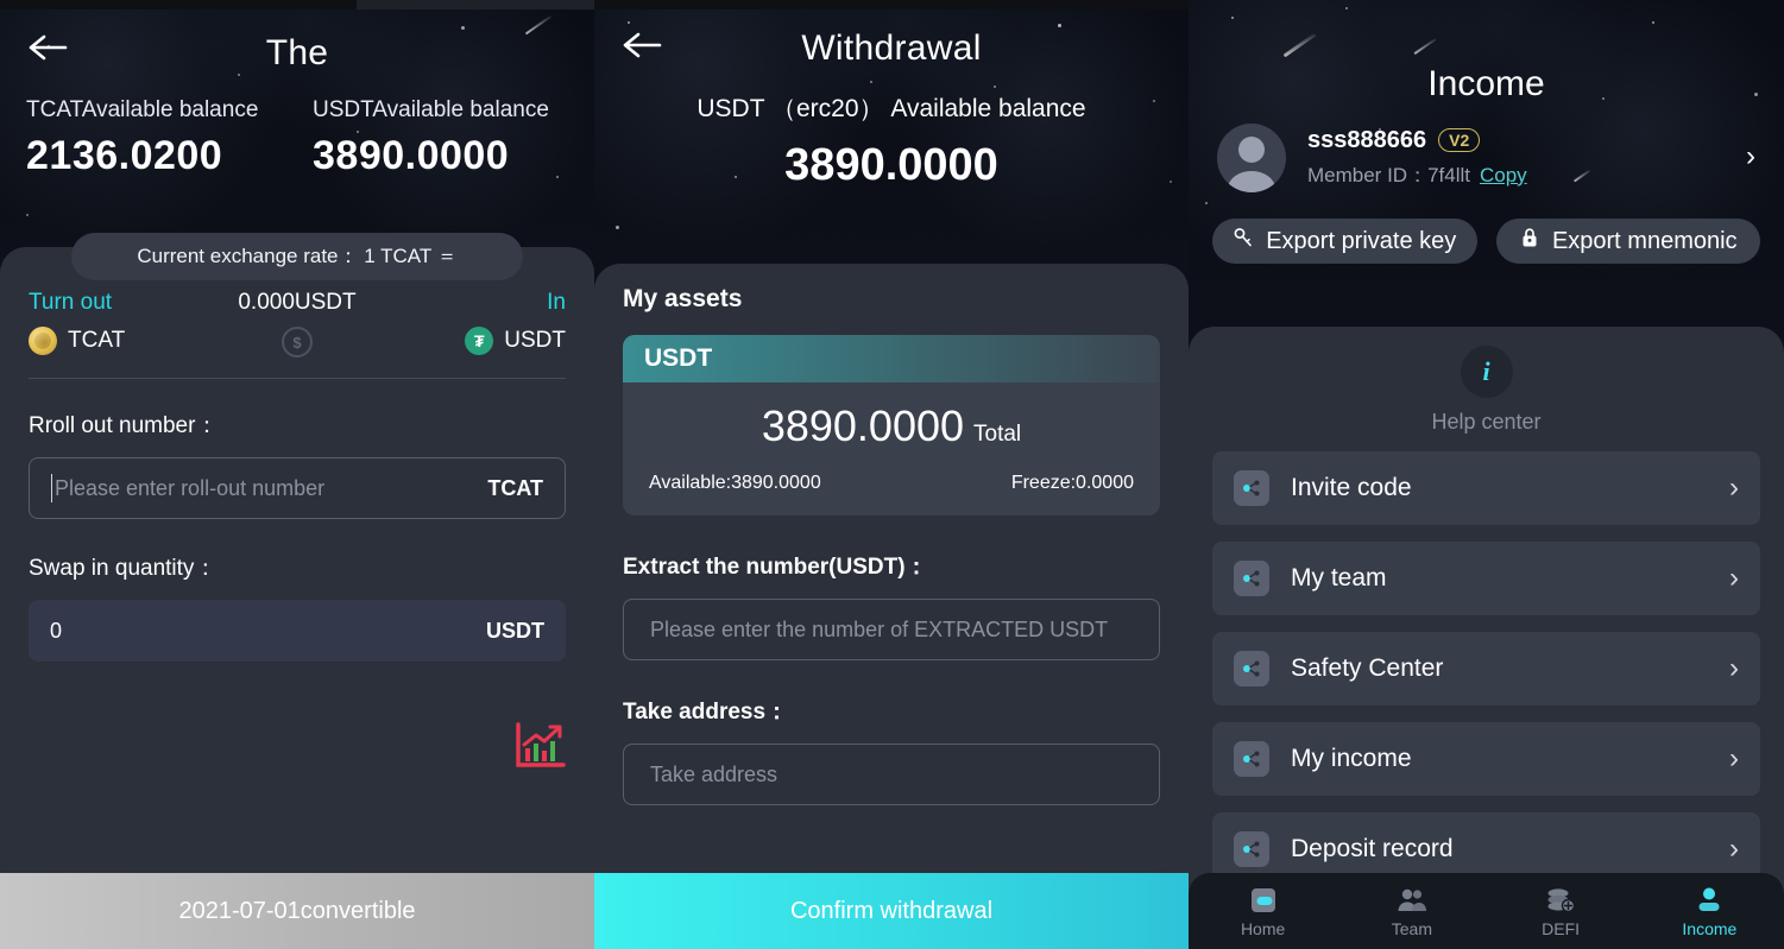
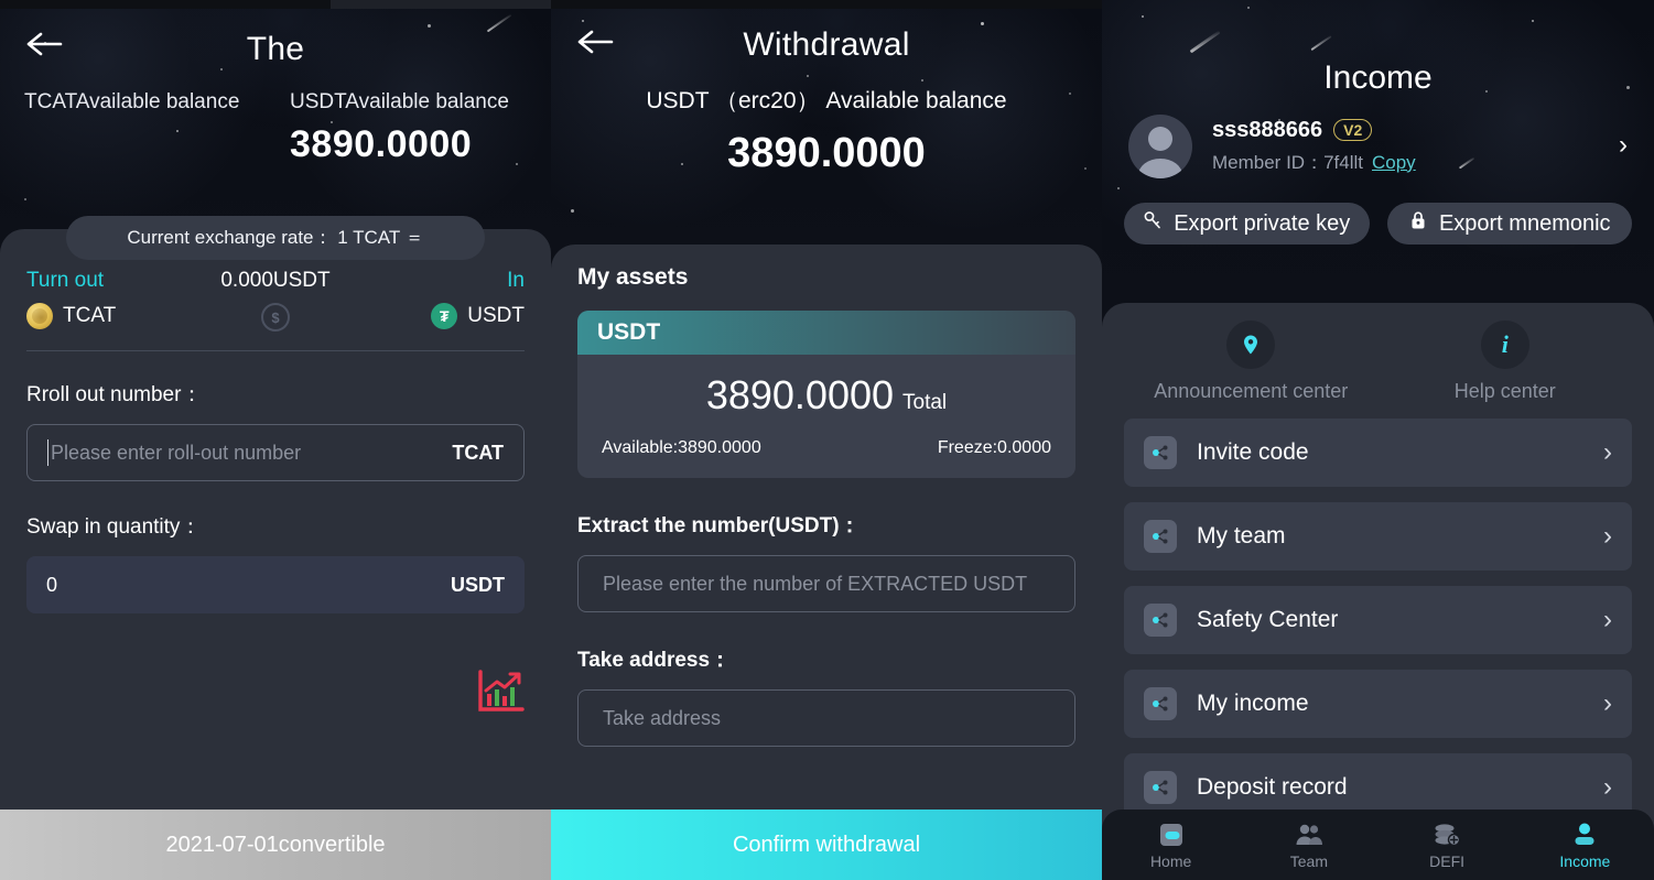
  The
  TCATAvailable balance
- 2136.0200
  USDTAvailable balance
  3890.0000
  Current exchange rate： 1 TCAT ＝
  Turn out
  TCAT
  0.000USDT
  $
  In
  ₮
  USDT
  Rroll out number：
  Please enter roll-out number
  TCAT
  Swap in quantity：
  0
  USDT
  2021-07-01convertible
  Withdrawal
  USDT （erc20） Available balance
  3890.0000
  My assets
  USDT
  3890.0000 Total
  Available:3890.0000
  Freeze:0.0000
  Extract the number(USDT)：
  Please enter the number of EXTRACTED USDT
  Take address：
  Take address
  Confirm withdrawal
  Income
  sss888666
  V2
  Member ID：7f4llt Copy
  ›
  Export private key
  Export mnemonic
+ Announcement center
  i
  Help center
  Invite code
  ›
  My team
  ›
  Safety Center
  ›
  My income
  ›
  Deposit record
  ›
  Home
  Team
  DEFI
  Income
